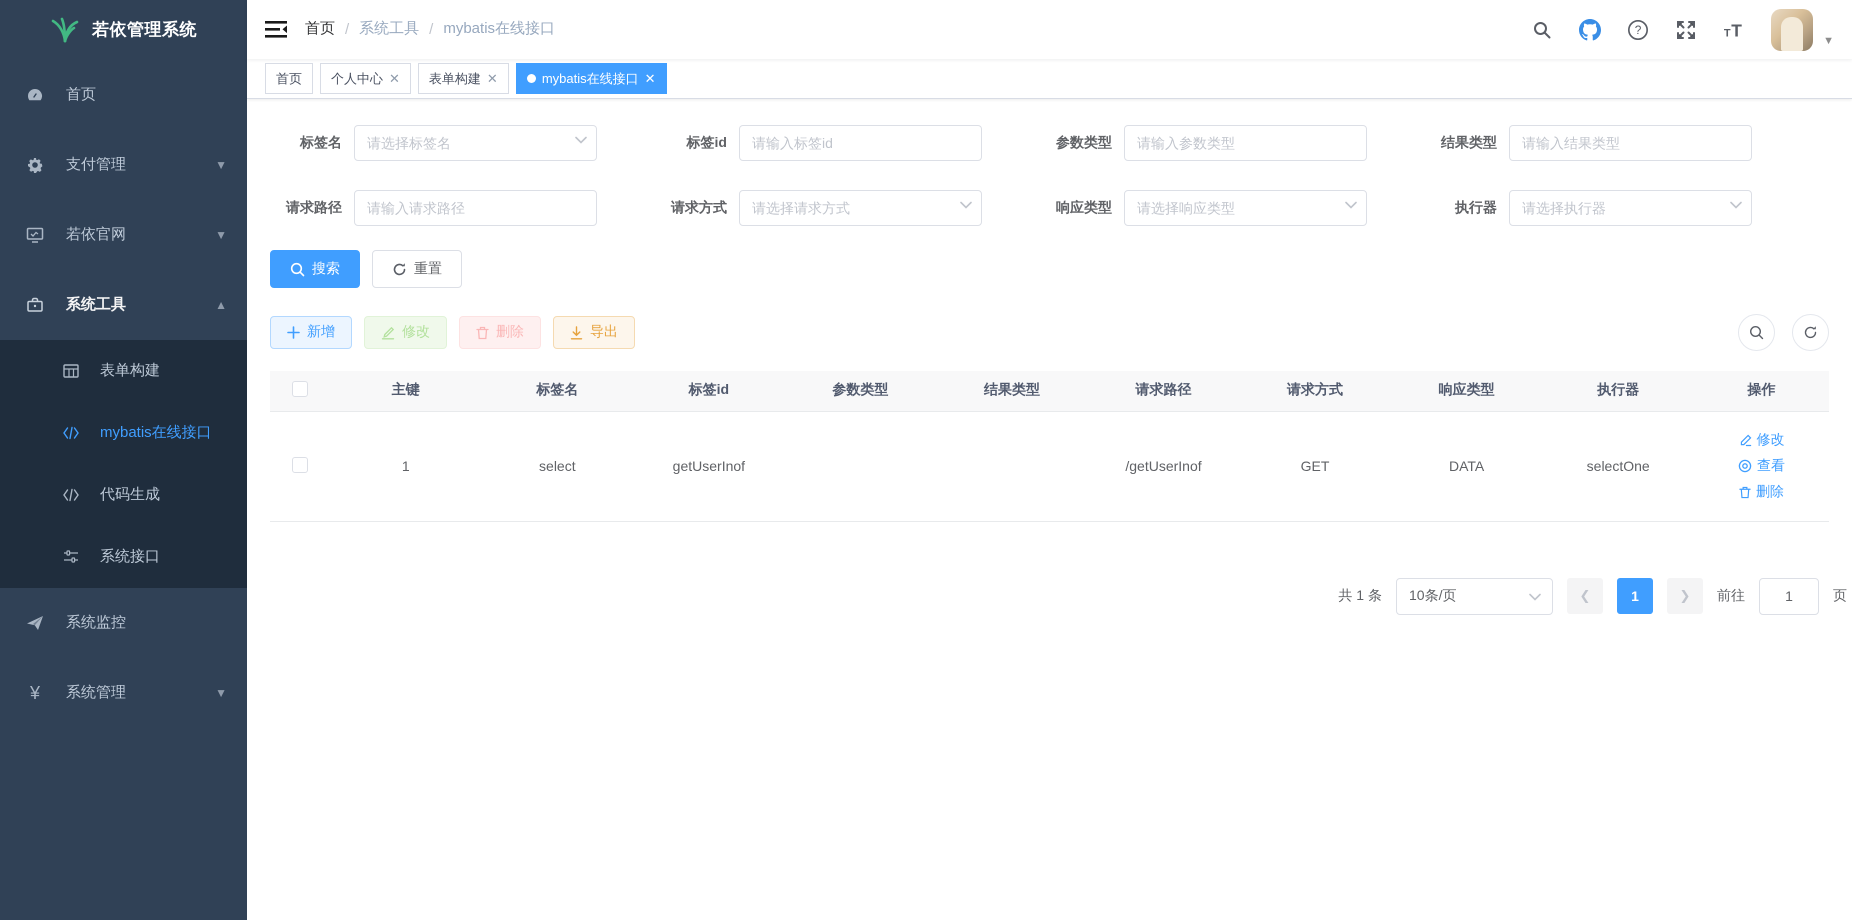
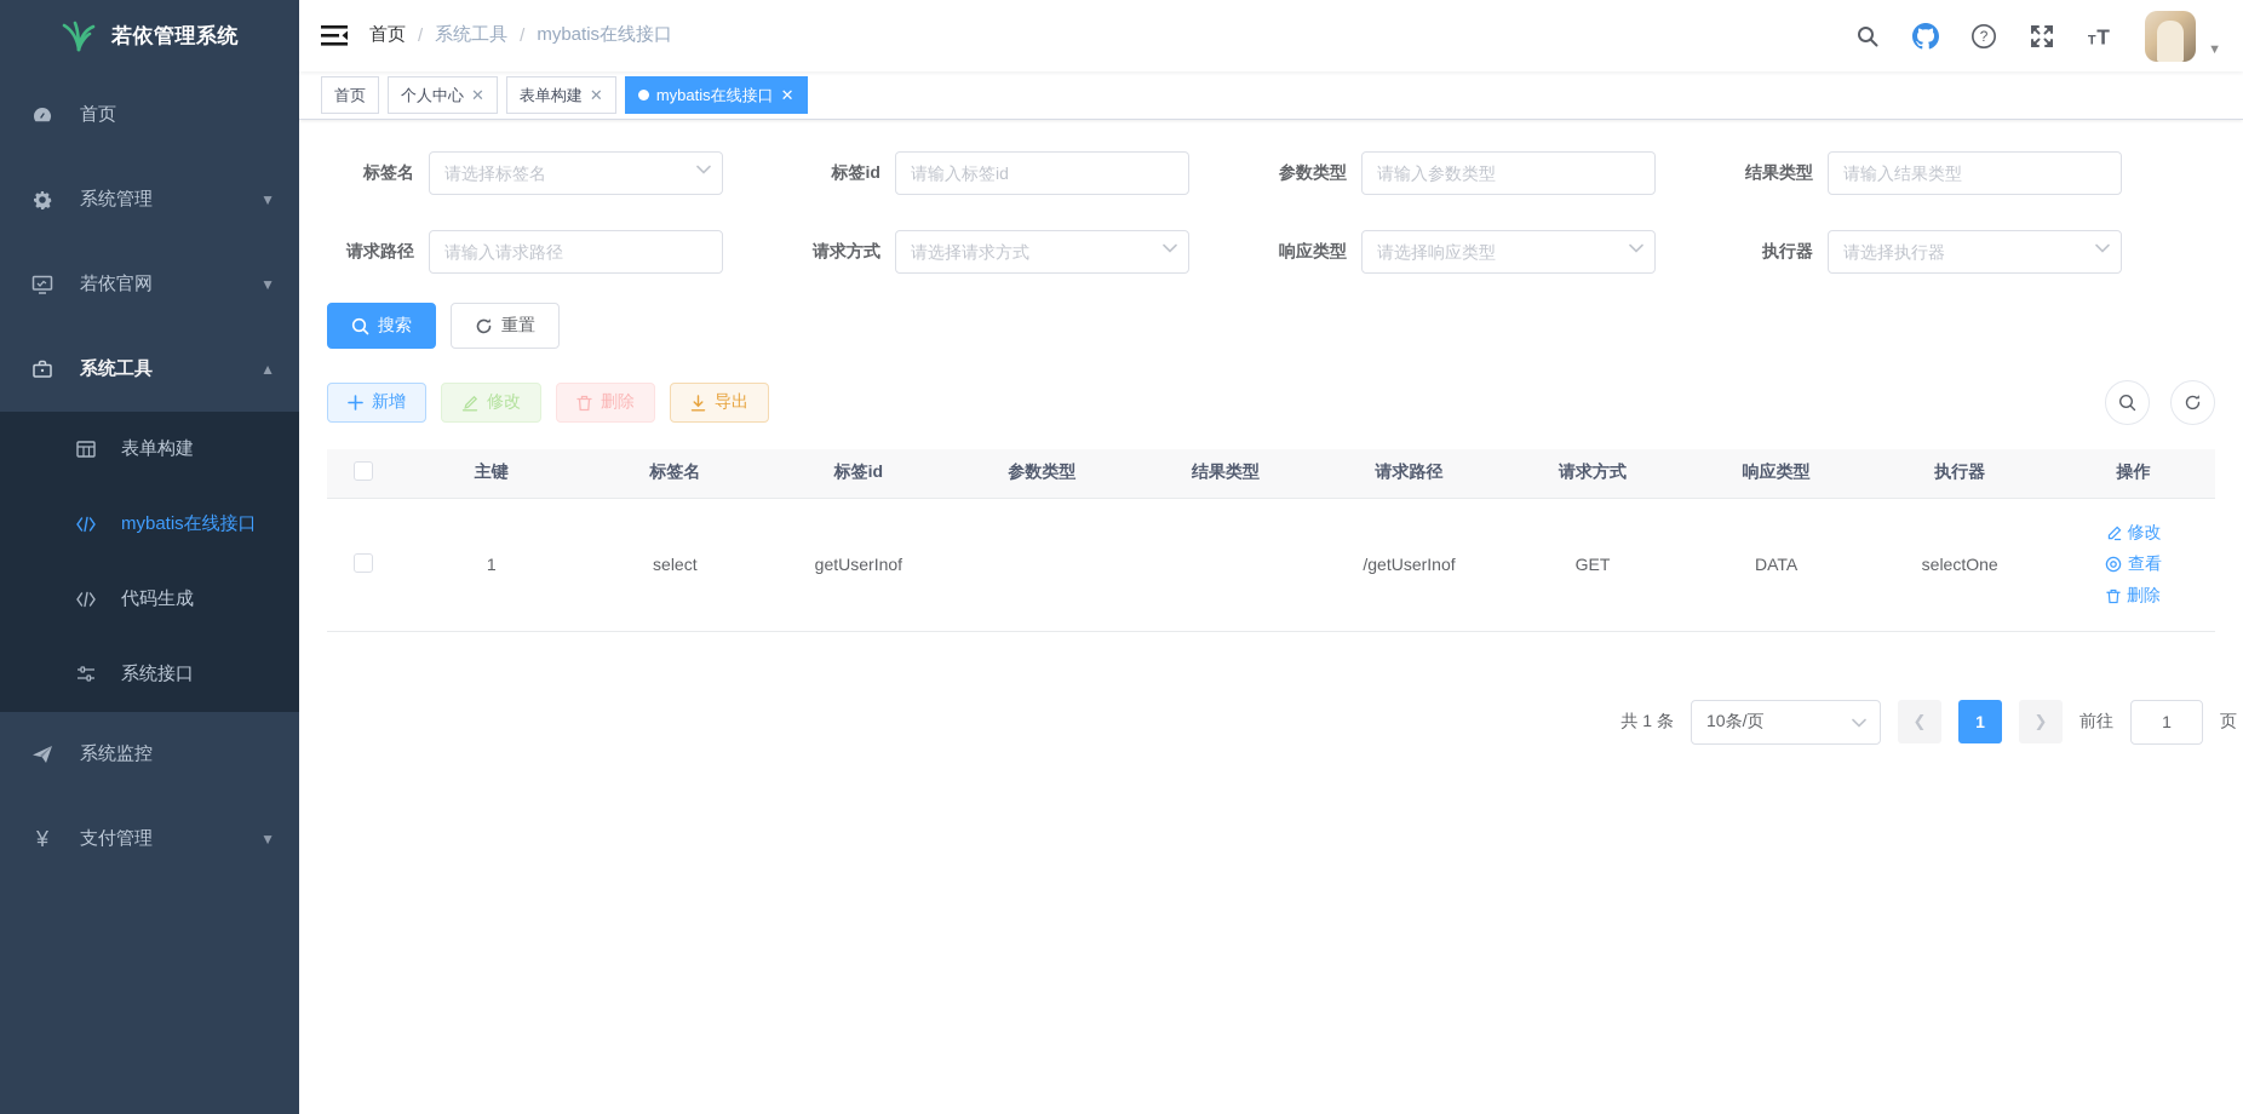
  若依管理系统
  首页
- 支付管理
+ 系统管理
  ▼
  若依官网
  ▼
  系统工具
  ▲
  表单构建
  mybatis在线接口
  代码生成
  系统接口
  系统监控
  ¥
- 系统管理
+ 支付管理
  ▼
  首页
  /
  系统工具
  /
  mybatis在线接口
  ?
  T
  T
  ▼
  首页
  个人中心
  ✕
  表单构建
  ✕
  mybatis在线接口
  ✕
  标签名
  请选择标签名
  标签id
  请输入标签id
  参数类型
  请输入参数类型
  结果类型
  请输入结果类型
  请求路径
  请输入请求路径
  请求方式
  请选择请求方式
  响应类型
  请选择响应类型
  执行器
  请选择执行器
  搜索
  重置
  新增
  修改
  删除
  导出
  	主键	标签名	标签id	参数类型	结果类型	请求路径	请求方式	响应类型	执行器	操作
  	1	select	getUserInof			/getUserInof	GET	DATA	selectOne	修改 查看 删除
  共 1 条
  10条/页
  ❮
  1
  ❯
  前往
  1
  页
